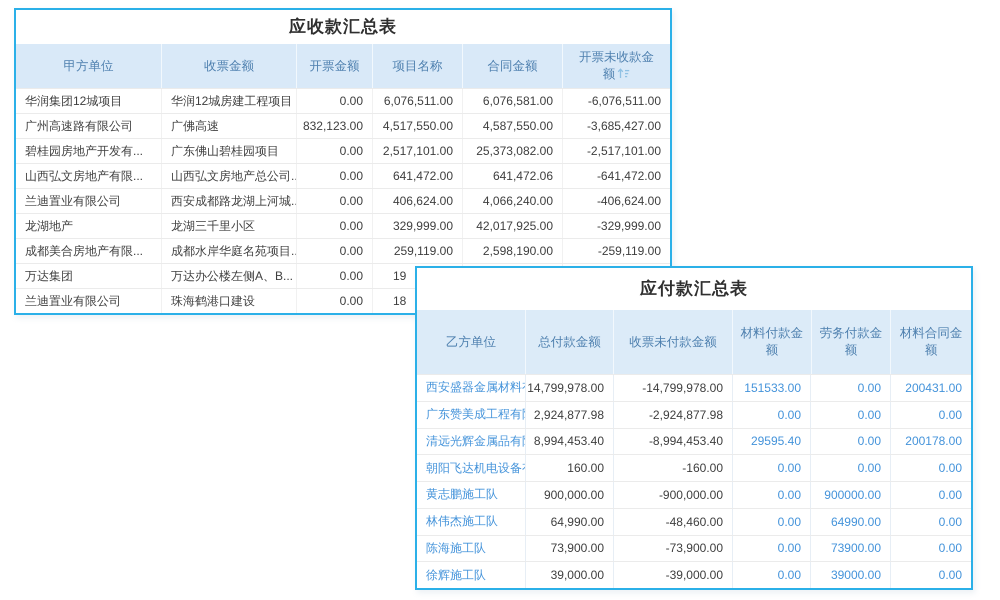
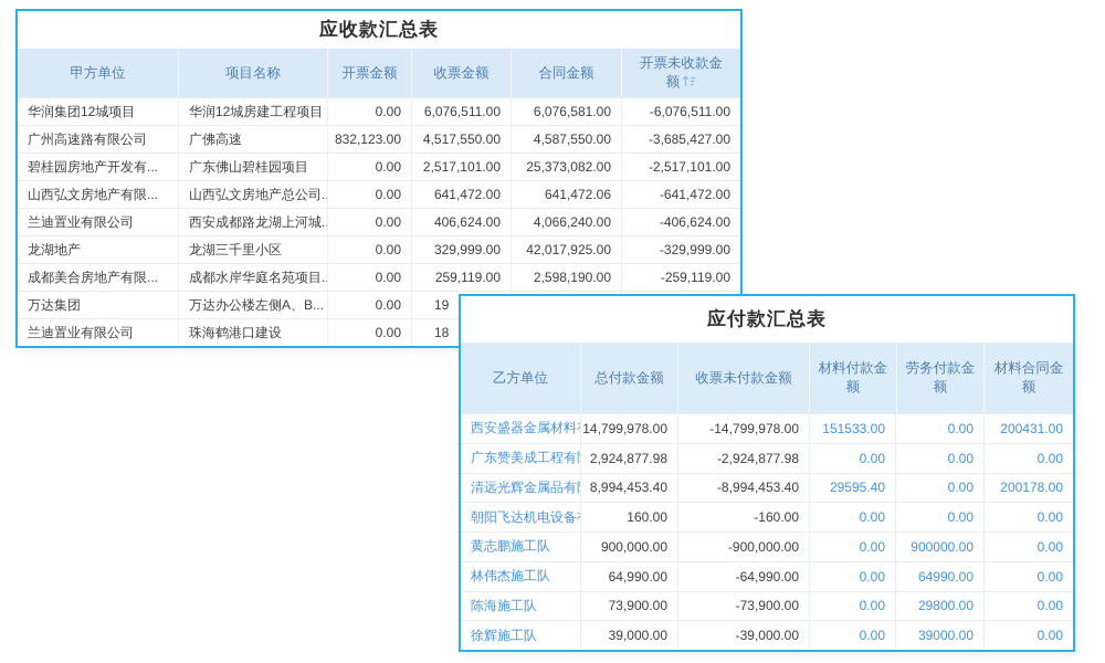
  应收款汇总表
  甲方单位
- 收票金额
+ 项目名称
  开票金额
- 项目名称
+ 收票金额
  合同金额
  开票未收款金额
  华润集团12城项目
  华润12城房建工程项目
  0.00
  6,076,511.00
  6,076,581.00
  -6,076,511.00
  广州高速路有限公司
  广佛高速
  832,123.00
  4,517,550.00
  4,587,550.00
  -3,685,427.00
  碧桂园房地产开发有...
  广东佛山碧桂园项目
  0.00
  2,517,101.00
  25,373,082.00
  -2,517,101.00
  山西弘文房地产有限...
  山西弘文房地产总公司.
  0.00
  641,472.00
  641,472.06
  -641,472.00
  兰迪置业有限公司
  西安成都路龙湖上河城.
  0.00
  406,624.00
  4,066,240.00
  -406,624.00
  龙湖地产
  龙湖三千里小区
  0.00
  329,999.00
  42,017,925.00
  -329,999.00
  成都美合房地产有限...
  成都水岸华庭名苑项目.
  0.00
  259,119.00
  2,598,190.00
  -259,119.00
  万达集团
  万达办公楼左侧A、B...
  0.00
  19
  兰迪置业有限公司
  珠海鹤港口建设
  0.00
  18
  应付款汇总表
  乙方单位
  总付款金额
  收票未付款金额
  材料付款金额
  劳务付款金额
  材料合同金额
  西安盛器金属材料
  14,799,978.00
  -14,799,978.00
  151533.00
  0.00
  200431.00
  广东赞美成工程有
  2,924,877.98
  -2,924,877.98
  0.00
  0.00
  0.00
  清远光辉金属品有
  8,994,453.40
  -8,994,453.40
  29595.40
  0.00
  200178.00
  朝阳飞达机电设备
  160.00
  -160.00
  0.00
  0.00
  0.00
  黄志鹏施工队
  900,000.00
  -900,000.00
  0.00
  900000.00
  0.00
  林伟杰施工队
  64,990.00
- -48,460.00
+ -64,990.00
  0.00
  64990.00
  0.00
  陈海施工队
  73,900.00
  -73,900.00
  0.00
- 73900.00
+ 29800.00
  0.00
  徐辉施工队
  39,000.00
  -39,000.00
  0.00
  39000.00
  0.00
